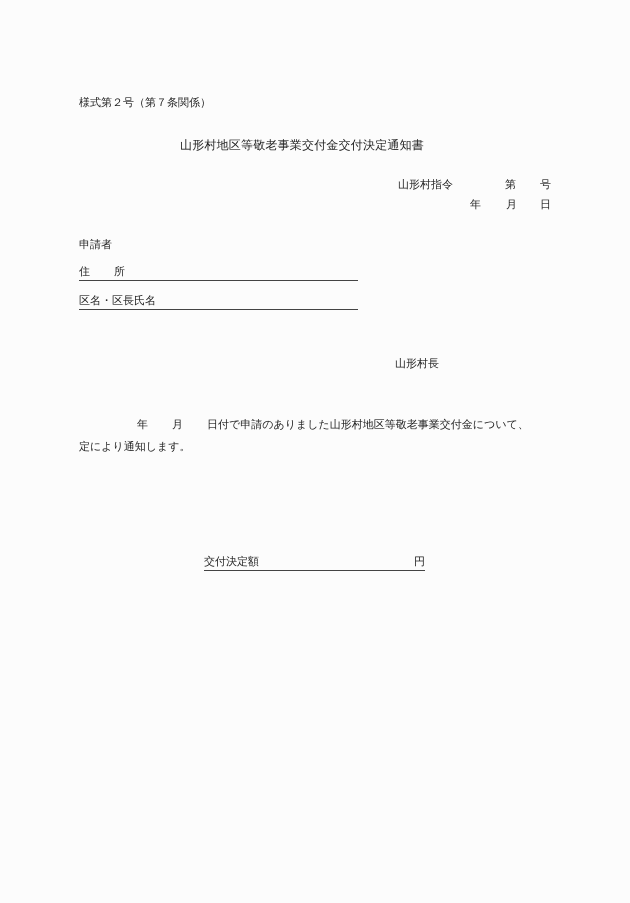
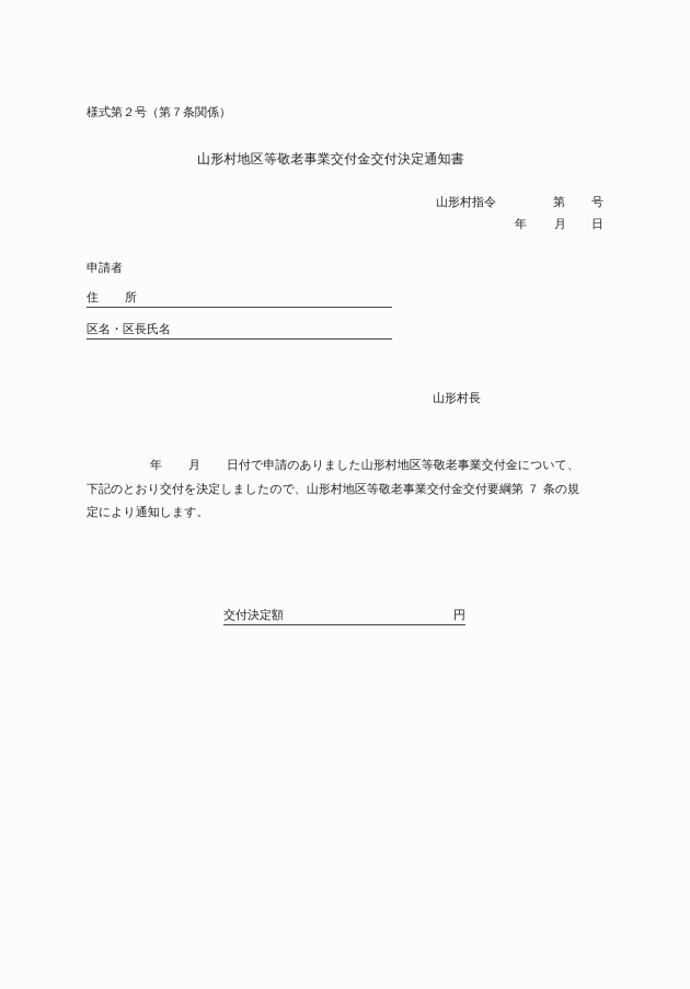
  様式第２号（第７条関係）
  山形村地区等敬老事業交付金交付決定通知書
  山形村指令
  第
  号
  年
  月
  日
  申請者
  住 所
  区名・区長氏名
  山形村長
  年 月 日付で申請のありました山形村地区等敬老事業交付金について、
+ 下記のとおり交付を決定しましたので、山形村地区等敬老事業交付金交付要綱第 ７ 条の規
  定により通知します。
  交付決定額
  円
